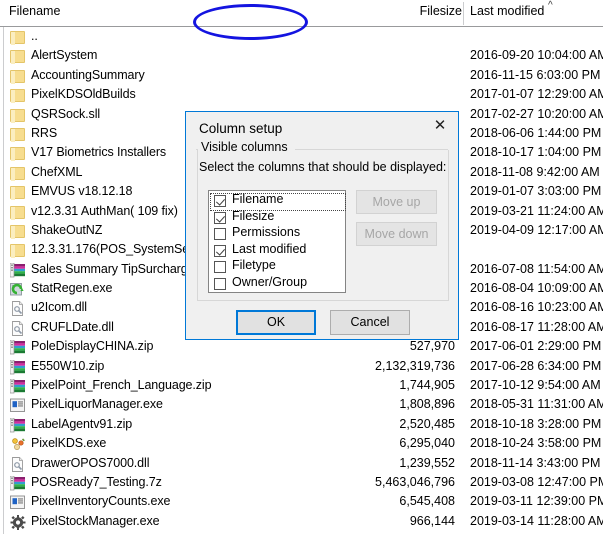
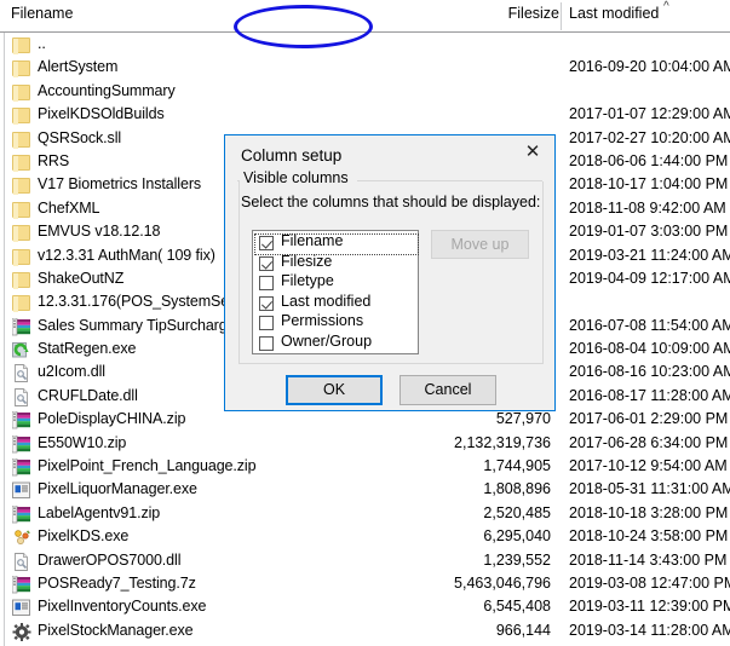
  Filename
  Filesize
  Last modified
  ^
  ..
  AlertSystem
  2016-09-20 10:04:00 AM
  AccountingSummary
- 2016-11-15 6:03:00 PM
  PixelKDSOldBuilds
  2017-01-07 12:29:00 AM
  QSRSock.sll
  2017-02-27 10:20:00 AM
  RRS
  2018-06-06 1:44:00 PM
  V17 Biometrics Installers
  2018-10-17 1:04:00 PM
  ChefXML
  2018-11-08 9:42:00 AM
  EMVUS v18.12.18
  2019-01-07 3:03:00 PM
  v12.3.31 AuthMan( 109 fix)
  2019-03-21 11:24:00 AM
  ShakeOutNZ
  2019-04-09 12:17:00 AM
  12.3.31.176(POS_SystemS
  Sales Summary TipSurchar
  2016-07-08 11:54:00 AM
  StatRegen.exe
  2016-08-04 10:09:00 AM
  u2Icom.dll
  2016-08-16 10:23:00 AM
  CRUFLDate.dll
  2016-08-17 11:28:00 AM
  PoleDisplayCHINA.zip
  527,970
  2017-06-01 2:29:00 PM
  E550W10.zip
  2,132,319,736
  2017-06-28 6:34:00 PM
  PixelPoint_French_Language.zip
  1,744,905
  2017-10-12 9:54:00 AM
  PixelLiquorManager.exe
  1,808,896
  2018-05-31 11:31:00 AM
  LabelAgentv91.zip
  2,520,485
  2018-10-18 3:28:00 PM
  PixelKDS.exe
  6,295,040
  2018-10-24 3:58:00 PM
  DrawerOPOS7000.dll
  1,239,552
  2018-11-14 3:43:00 PM
  POSReady7_Testing.7z
  5,463,046,796
  2019-03-08 12:47:00 P
  PixelInventoryCounts.exe
  6,545,408
  2019-03-11 12:39:00 PM
  PixelStockManager.exe
  966,144
  2019-03-14 11:28:00 AM
  Column setup
  ✕
  Visible columns
  Select the columns that should be displayed:
  Filename
  Filesize
- Permissions
+ Filetype
  Last modified
- Filetype
+ Permissions
  Owner/Group
  Move up
- Move down
  OK
  Cancel
